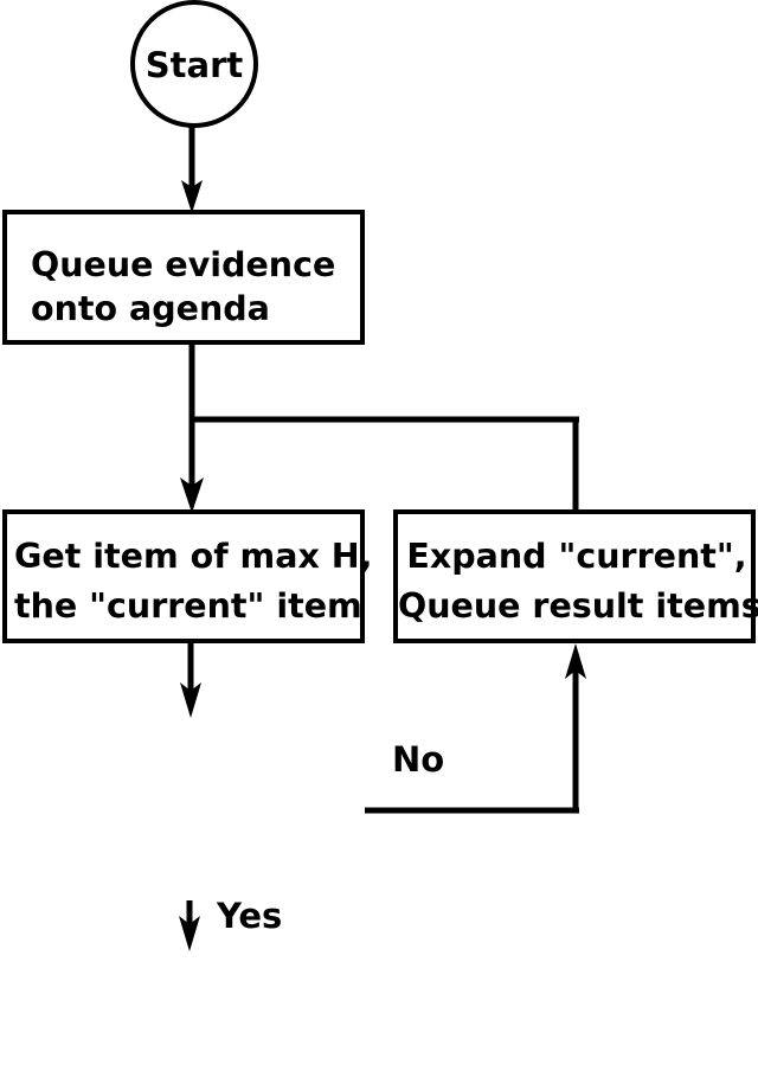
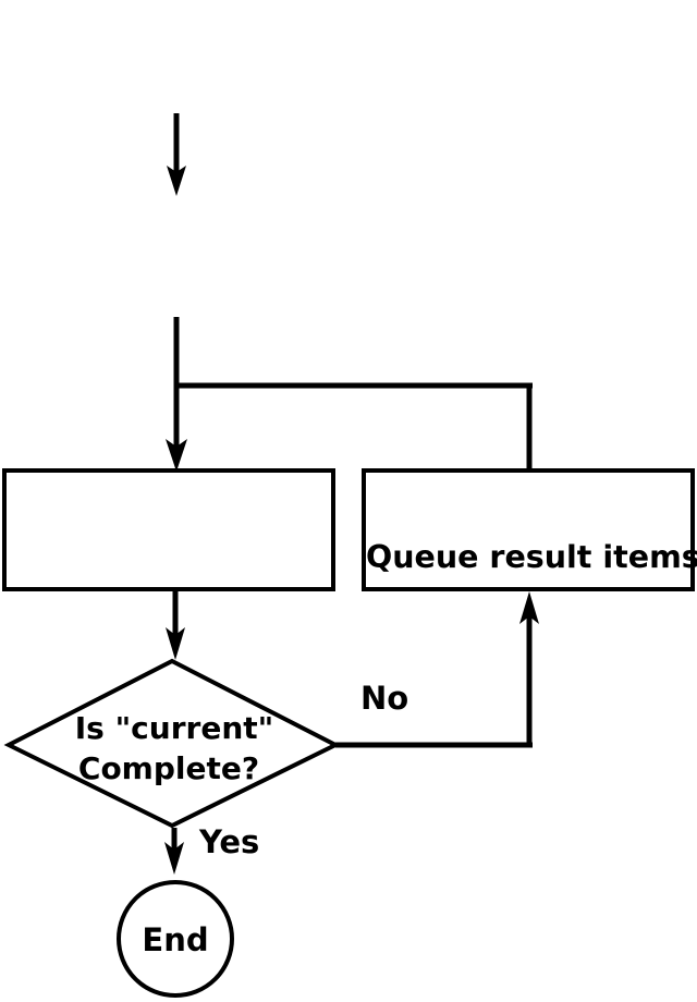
- Start
- Queue evidence
- onto agenda
- Get item of max H,
- the "current" item
- Expand "current",
  Queue result items
+ Is "current"
+ Complete?
+ End
  No
  Yes
